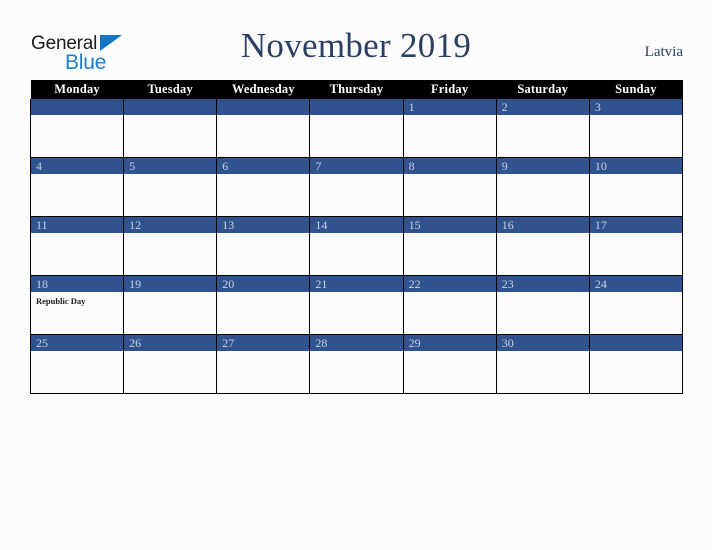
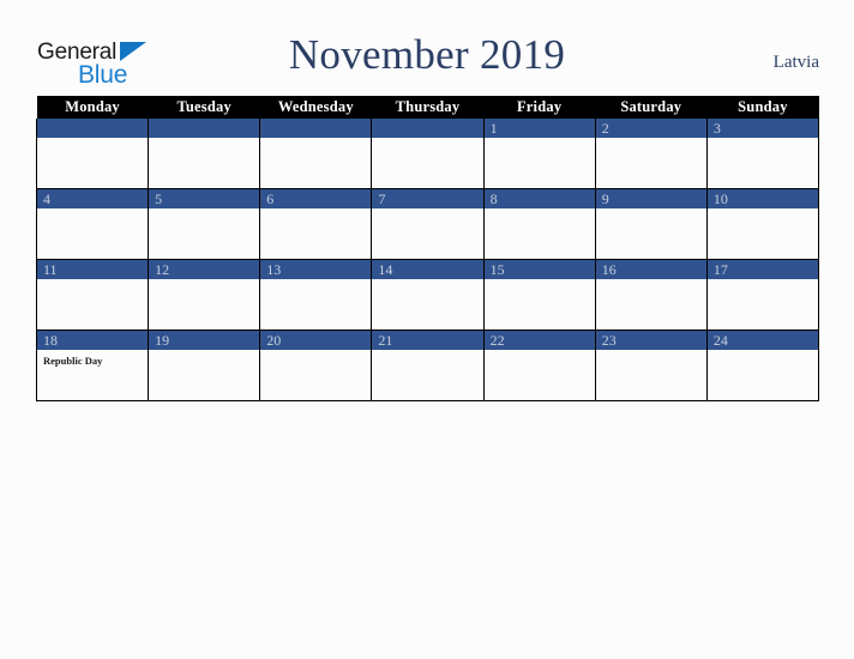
  General
  Blue
  November 2019
  Latvia
  Monday	Tuesday	Wednesday	Thursday	Friday	Saturday	Sunday
  				1	2	3
  4	5	6	7	8	9	10
  11	12	13	14	15	16	17
  18Republic Day	19	20	21	22	23	24
- 25	26	27	28	29	30
